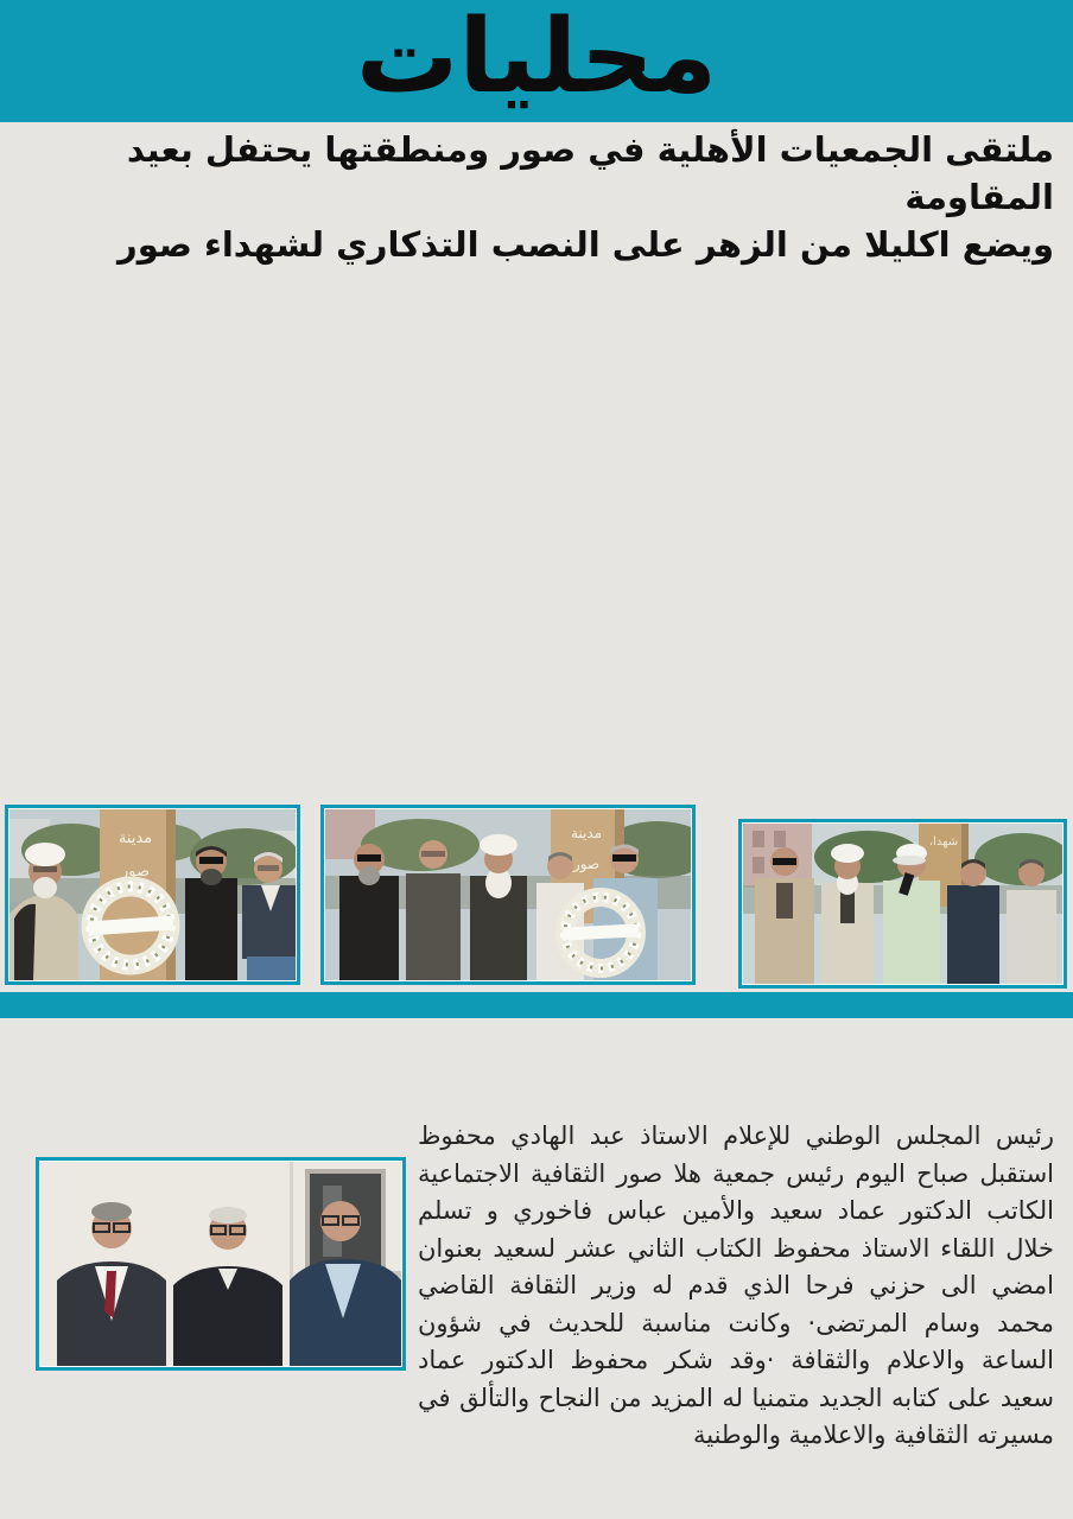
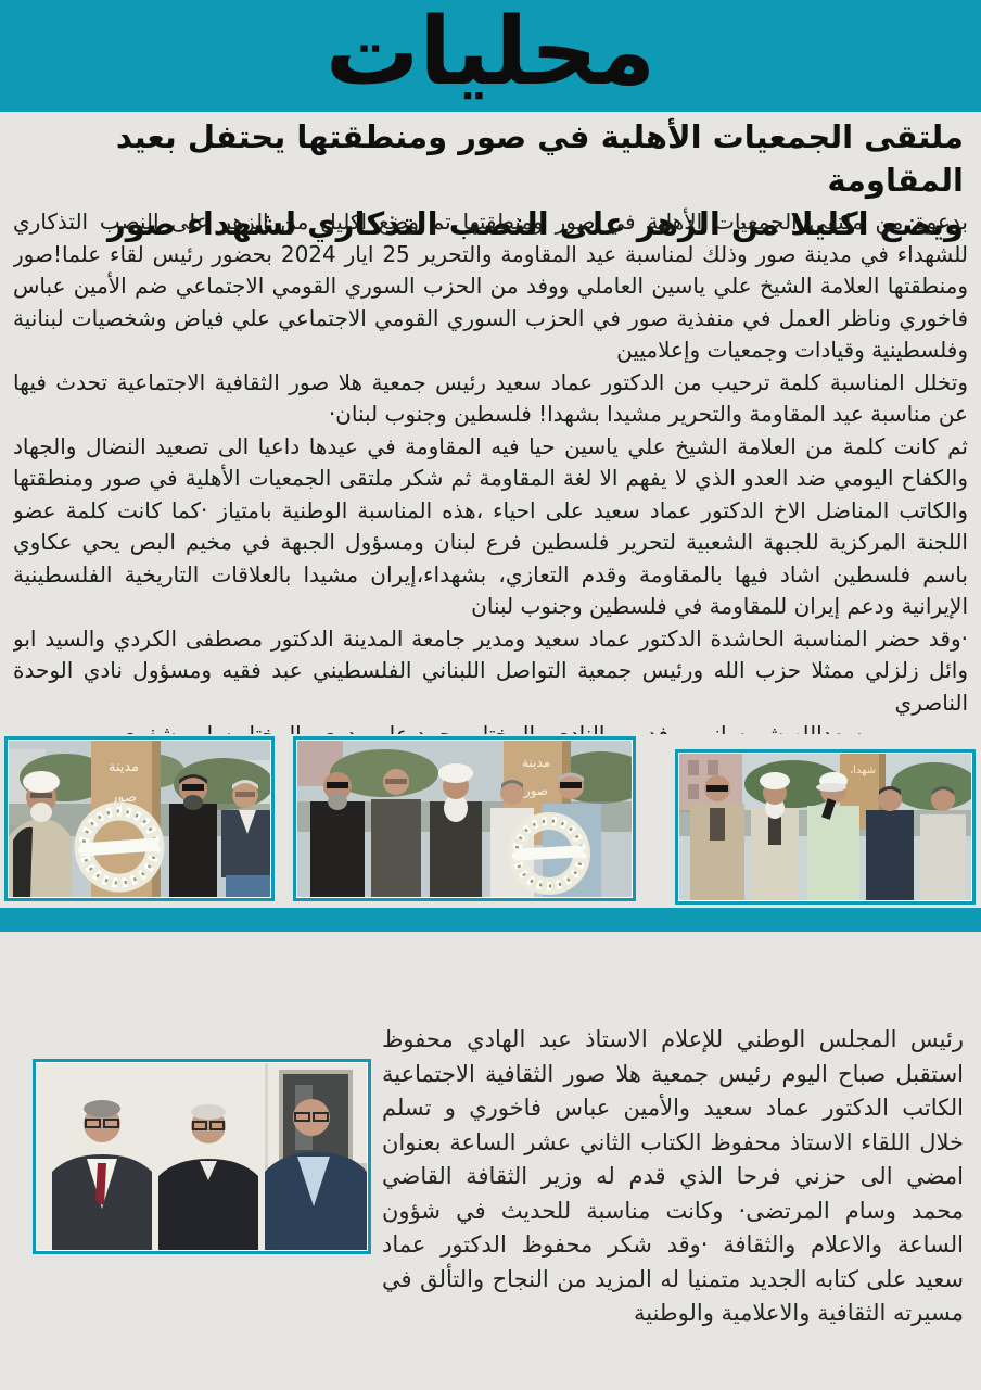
  محليات
  ملتقى الجمعيات الأهلية في صور ومنطقتها يحتفل بعيد المقاومة
  ويضع اكليلا من الزهر على النصب التذكاري لشهداء صور
+ بدعوة من ملتقى الجمعيات الأهلية في صور ومنطقتها تم وضع اكليل من الزهر على النصب التذكاري للشهداء في مدينة صور وذلك لمناسبة عيد المقاومة والتحرير 25 ايار 2024 بحضور رئيس لقاء علما!صور ومنطقتها العلامة الشيخ علي ياسين العاملي ووفد من الحزب السوري القومي الاجتماعي ضم الأمين عباس فاخوري وناظر العمل في منفذية صور في الحزب السوري القومي الاجتماعي علي فياض وشخصيات لبنانية وفلسطينية وقيادات وجمعيات وإعلاميين
+ وتخلل المناسبة كلمة ترحيب من الدكتور عماد سعيد رئيس جمعية هلا صور الثقافية الاجتماعية تحدث فيها عن مناسبة عيد المقاومة والتحرير مشيدا بشهدا! فلسطين وجنوب لبنان·
+ ثم كانت كلمة من العلامة الشيخ علي ياسين حيا فيه المقاومة في عيدها داعيا الى تصعيد النضال والجهاد والكفاح اليومي ضد العدو الذي لا يفهم الا لغة المقاومة ثم شكر ملتقى الجمعيات الأهلية في صور ومنطقتها والكاتب المناضل الاخ الدكتور عماد سعيد على احياء ،هذه المناسبة الوطنية بامتياز ·كما كانت كلمة عضو اللجنة المركزية للجبهة الشعبية لتحرير فلسطين فرع لبنان ومسؤول الجبهة في مخيم البص يحي عكاوي باسم فلسطين اشاد فيها بالمقاومة وقدم التعازي، بشهداء،إيران مشيدا بالعلاقات التاريخية الفلسطينية الإيرانية ودعم إيران للمقاومة في فلسطين وجنوب لبنان
+ ·وقد حضر المناسبة الحاشدة الدكتور عماد سعيد ومدير جامعة المدينة الدكتور مصطفى الكردي والسيد ابو وائل زلزلي ممثلا حزب الله ورئيس جمعية التواصل اللبناني الفلسطيني عبد فقيه ومسؤول نادي الوحدة الناصري
  مدينة
  صور
  مدينة
  صور
  شهدا،
- رئيس المجلس الوطني للإعلام الاستاذ عبد الهادي محفوظ استقبل صباح اليوم رئيس جمعية هلا صور الثقافية الاجتماعية الكاتب الدكتور عماد سعيد والأمين عباس فاخوري و تسلم خلال اللقاء الاستاذ محفوظ الكتاب الثاني عشر لسعيد بعنوان امضي الى حزني فرحا الذي قدم له وزير الثقافة القاضي محمد وسام المرتضى· وكانت مناسبة للحديث في شؤون الساعة والاعلام والثقافة ·وقد شكر محفوظ الدكتور عماد سعيد على كتابه الجديد متمنيا له المزيد من النجاح والتألق في مسيرته الثقافية والاعلامية والوطنية
+ رئيس المجلس الوطني للإعلام الاستاذ عبد الهادي محفوظ استقبل صباح اليوم رئيس جمعية هلا صور الثقافية الاجتماعية الكاتب الدكتور عماد سعيد والأمين عباس فاخوري و تسلم خلال اللقاء الاستاذ محفوظ الكتاب الثاني عشر الساعة بعنوان امضي الى حزني فرحا الذي قدم له وزير الثقافة القاضي محمد وسام المرتضى· وكانت مناسبة للحديث في شؤون الساعة والاعلام والثقافة ·وقد شكر محفوظ الدكتور عماد سعيد على كتابه الجديد متمنيا له المزيد من النجاح والتألق في مسيرته الثقافية والاعلامية والوطنية
